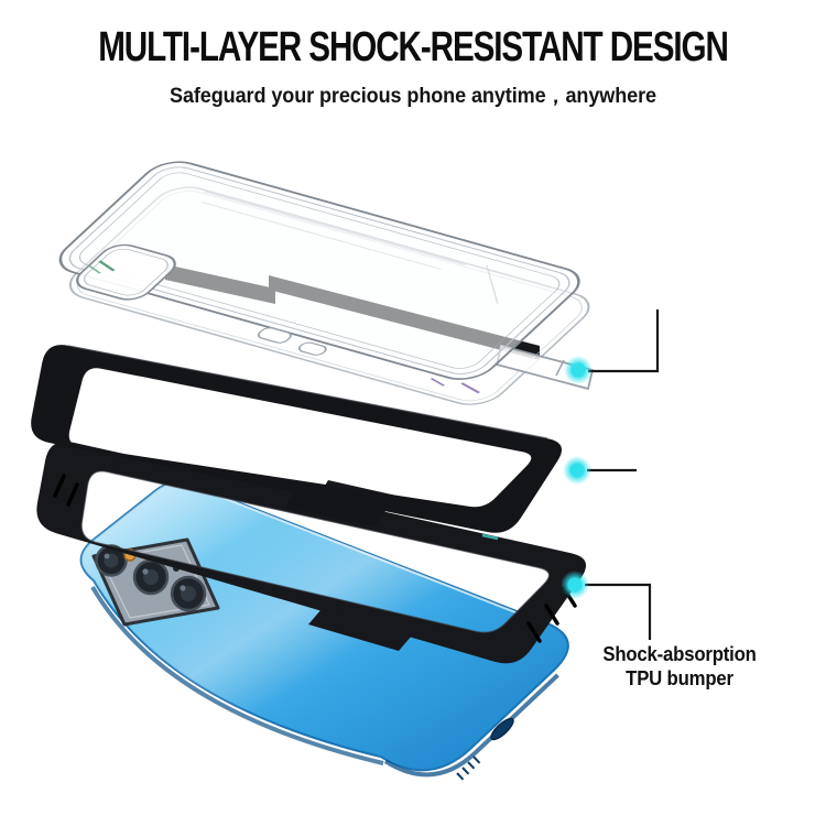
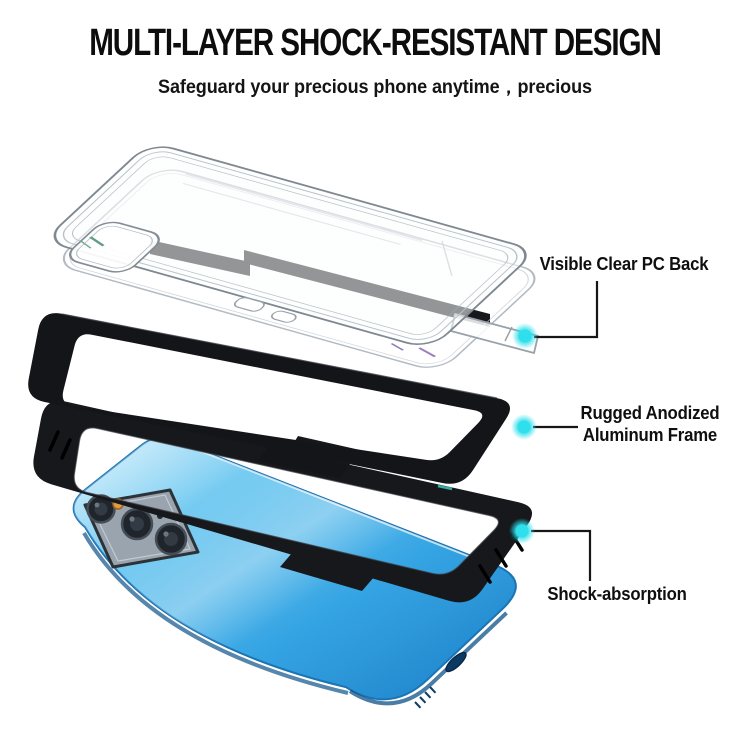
  MULTI-LAYER SHOCK-RESISTANT DESIGN
- Safeguard your precious phone anytime，anywhere
+ Safeguard your precious phone anytime，precious
+ Visible Clear PC Back
+ Rugged Anodized
+ Aluminum Frame
  Shock-absorption
- TPU bumper
